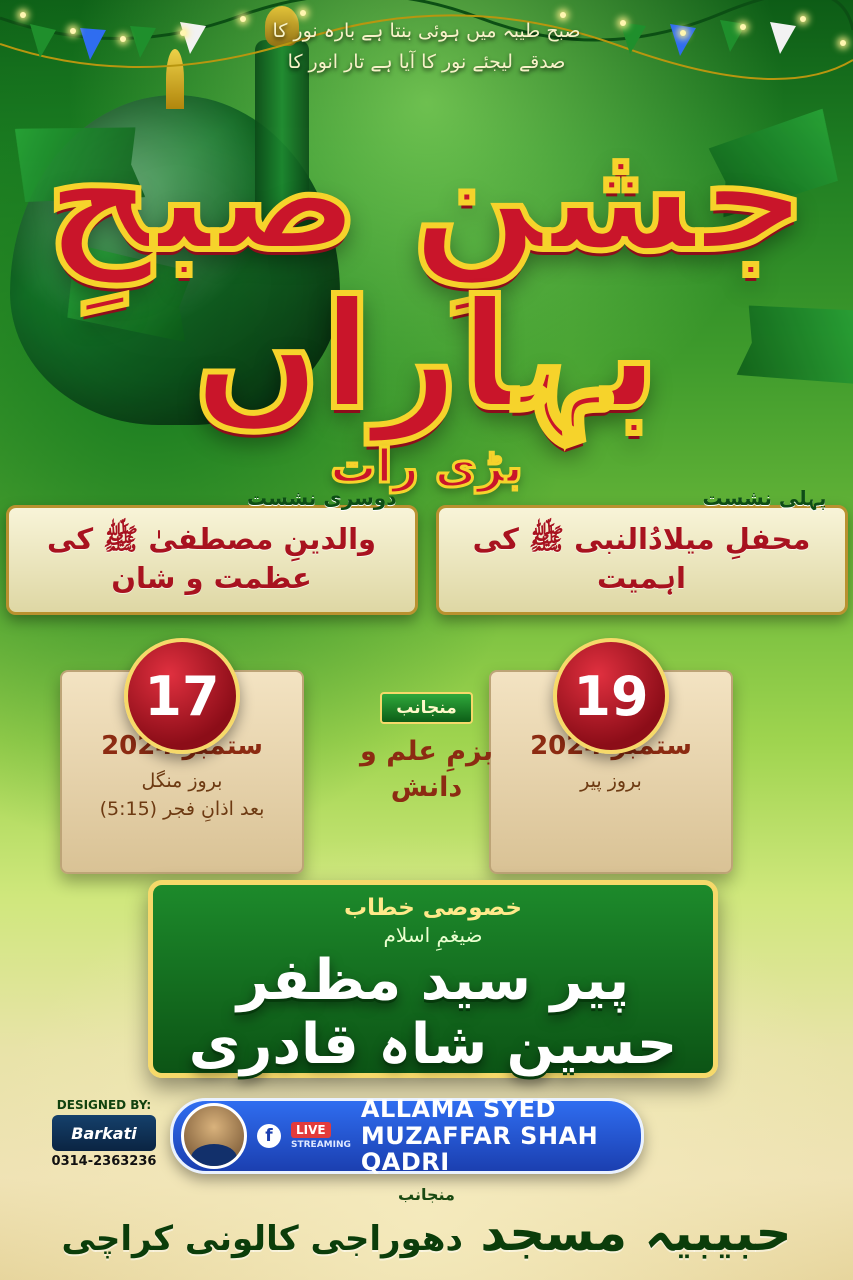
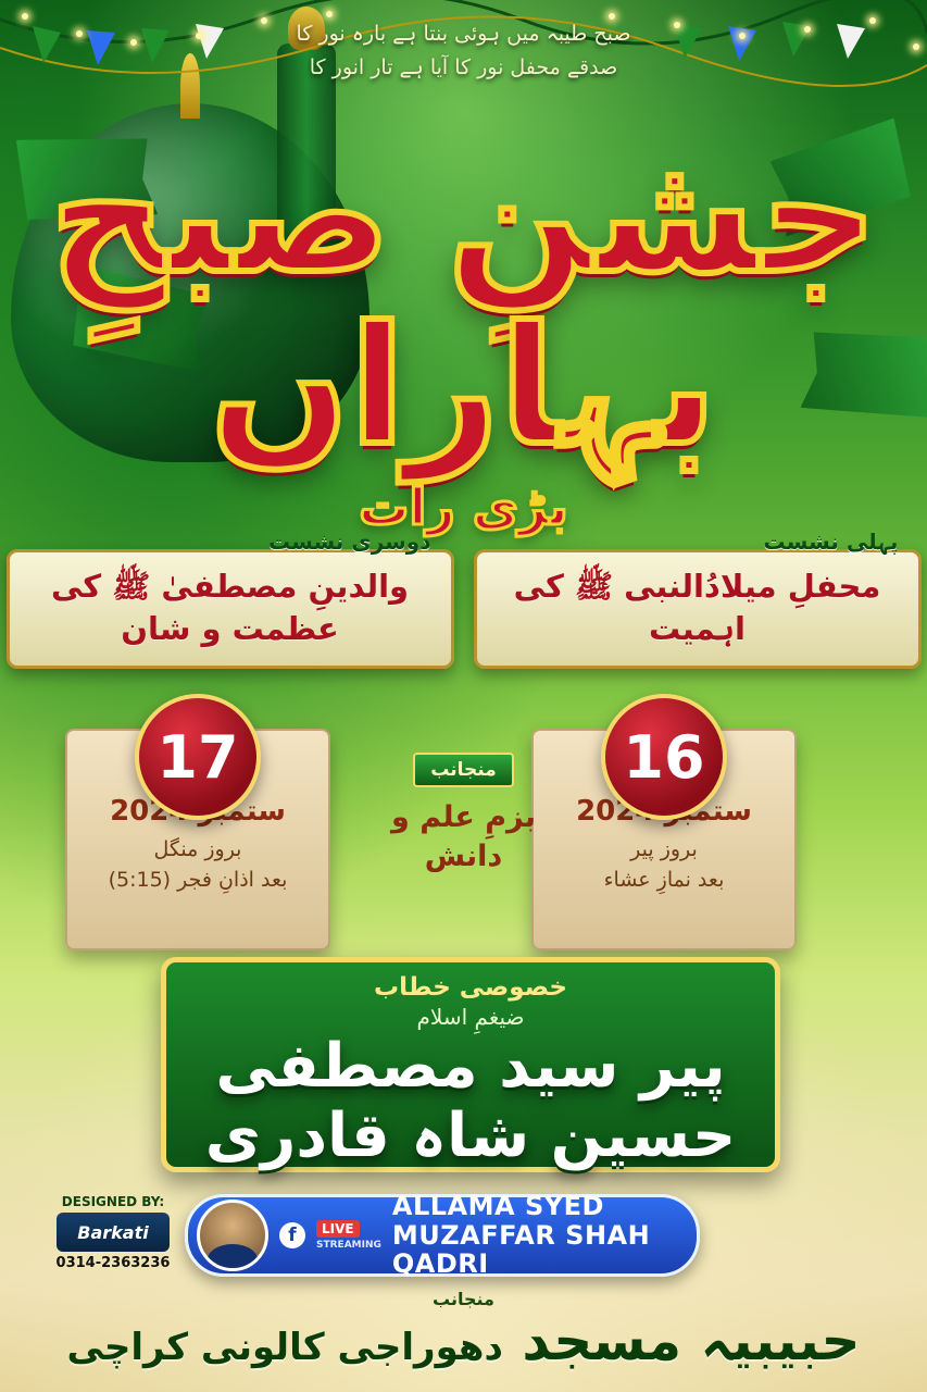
  صبح طیبہ میں ہوئی بنتا ہے بارہ نور کا
- صدقے لیجئے نور کا آیا ہے تار انور کا
+ صدقے محفل نور کا آیا ہے تار انور کا
  جشنِ صبحِ بہاراں
  بڑی رات
  پہلی نشست
  محفلِ میلادُالنبی ﷺ کی اہمیت
  دوسری نشست
  والدینِ مصطفیٰ ﷺ کی عظمت و شان
- 19
+ 16
  بروز پیر
+ بعد نمازِ عشاء
  منجانب
  بزمِ علم و دانش
  17
  بروز منگل
  بعد اذانِ فجر (5:15)
  خصوصی خطاب
  ضیغمِ اسلام
- پیر سید مظفر حسین شاہ قادری
+ پیر سید مصطفی حسین شاہ قادری
  DESIGNED BY:
  Barkati
  0314-2363236
  f
  LIVE
  STREAMING
  ALLAMA SYED
  MUZAFFAR SHAH QADRI
  منجانب
  حبیبیہ مسجد دھوراجی کالونی کراچی
